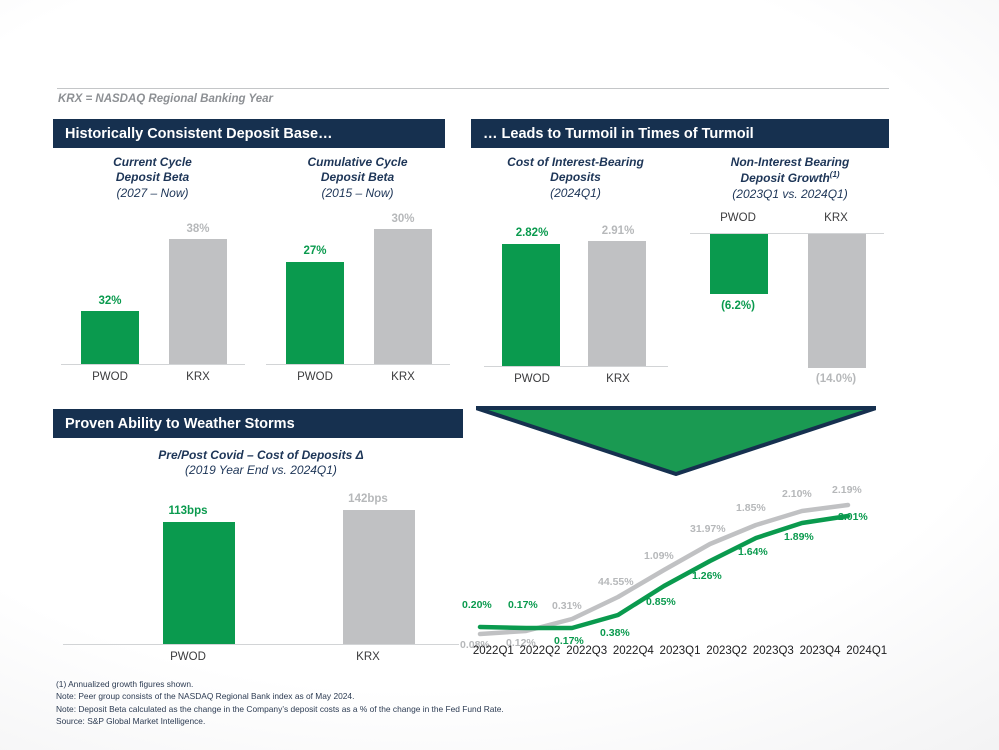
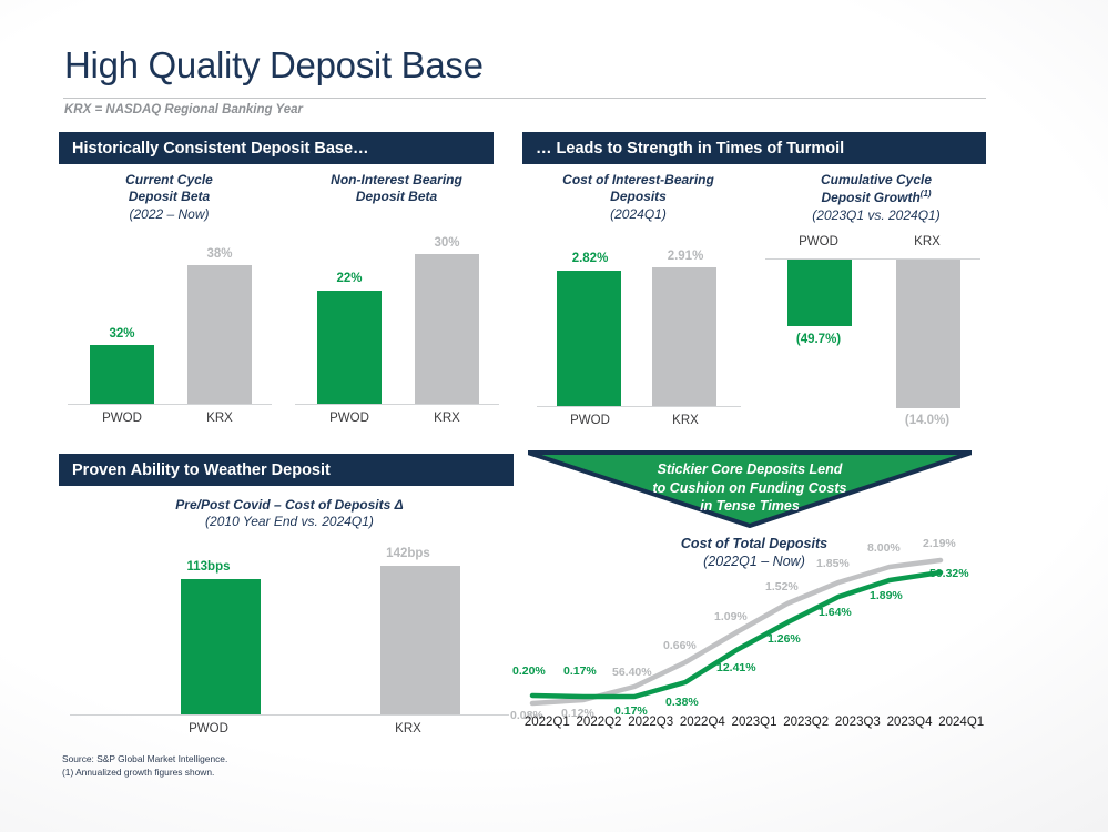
+ High Quality Deposit Base
  KRX = NASDAQ Regional Banking Year
  Historically Consistent Deposit Base…
- … Leads to Turmoil in Times of Turmoil
+ … Leads to Strength in Times of Turmoil
- Proven Ability to Weather Storms
+ Proven Ability to Weather Deposit
  Current Cycle
  Deposit Beta
- (2027 – Now)
+ (2022 – Now)
  32%
  38%
  PWOD
  KRX
- Cumulative Cycle
+ Non-Interest Bearing
  Deposit Beta
- (2015 – Now)
- 27%
+ 22%
  30%
  PWOD
  KRX
  Cost of Interest-Bearing
  Deposits
  (2024Q1)
  2.82%
  2.91%
  PWOD
  KRX
- Non-Interest Bearing
+ Cumulative Cycle
  Deposit Growth(1)
  (2023Q1 vs. 2024Q1)
  PWOD
  KRX
- (6.2%)
+ (49.7%)
  (14.0%)
  Pre/Post Covid – Cost of Deposits Δ
- (2019 Year End vs. 2024Q1)
+ (2010 Year End vs. 2024Q1)
  113bps
  142bps
  PWOD
  KRX
+ Stickier Core Deposits Lend
+ to Cushion on Funding Costs
+ in Tense Times
+ Cost of Total Deposits
+ (2022Q1 – Now)
  0.20%
  0.17%
  0.17%
  0.38%
- 0.85%
+ 12.41%
  1.26%
  1.64%
  1.89%
- 2.01%
+ 50.32%
  0.08%
  0.12%
- 0.31%
+ 56.40%
- 44.55%
+ 0.66%
  1.09%
- 31.97%
+ 1.52%
  1.85%
- 2.10%
+ 8.00%
  2.19%
  2022Q1
  2022Q2
  2022Q3
  2022Q4
  2023Q1
  2023Q2
  2023Q3
  2023Q4
  2024Q1
- (1) Annualized growth figures shown.
+ Source: S&P Global Market Intelligence.
- Note: Peer group consists of the NASDAQ Regional Bank index as of May 2024.
- Note: Deposit Beta calculated as the change in the Company’s deposit costs as a % of the change in the Fed Fund Rate.
- Source: S&P Global Market Intelligence.
+ (1) Annualized growth figures shown.
